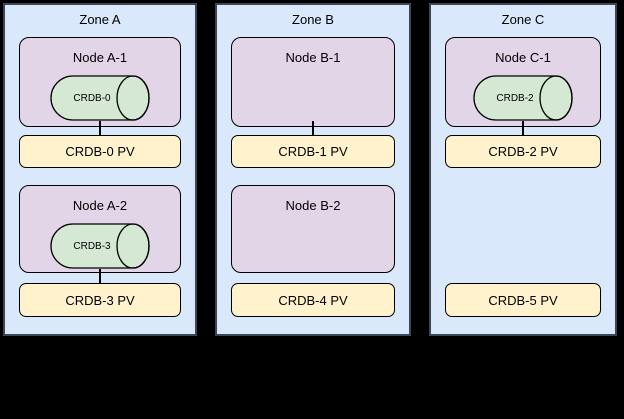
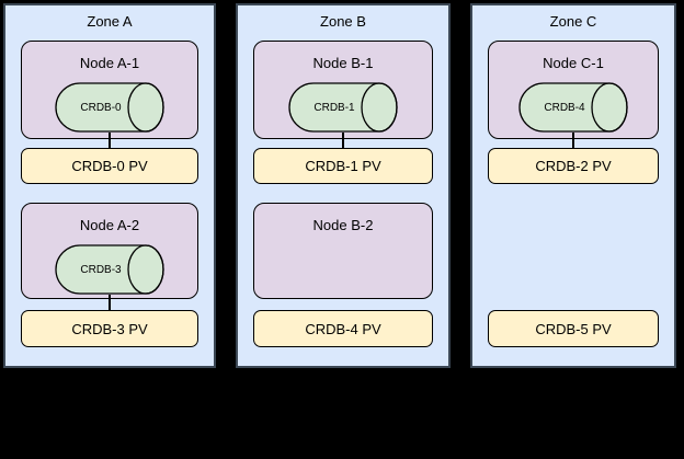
  Zone A
  Node A-1
  CRDB-0
  CRDB-0 PV
  Node A-2
  CRDB-3
  CRDB-3 PV
  Zone B
  Node B-1
+ CRDB-1
  CRDB-1 PV
  Node B-2
  CRDB-4 PV
  Zone C
  Node C-1
- CRDB-2
+ CRDB-4
  CRDB-2 PV
  CRDB-5 PV
